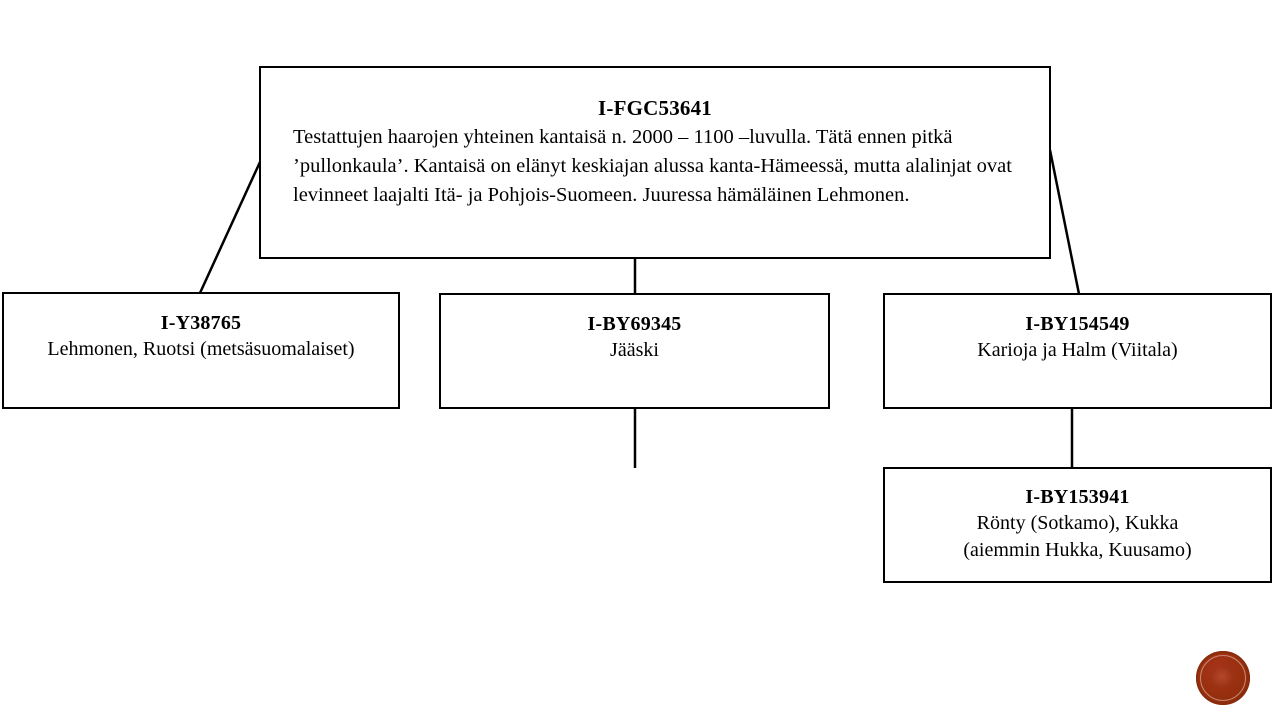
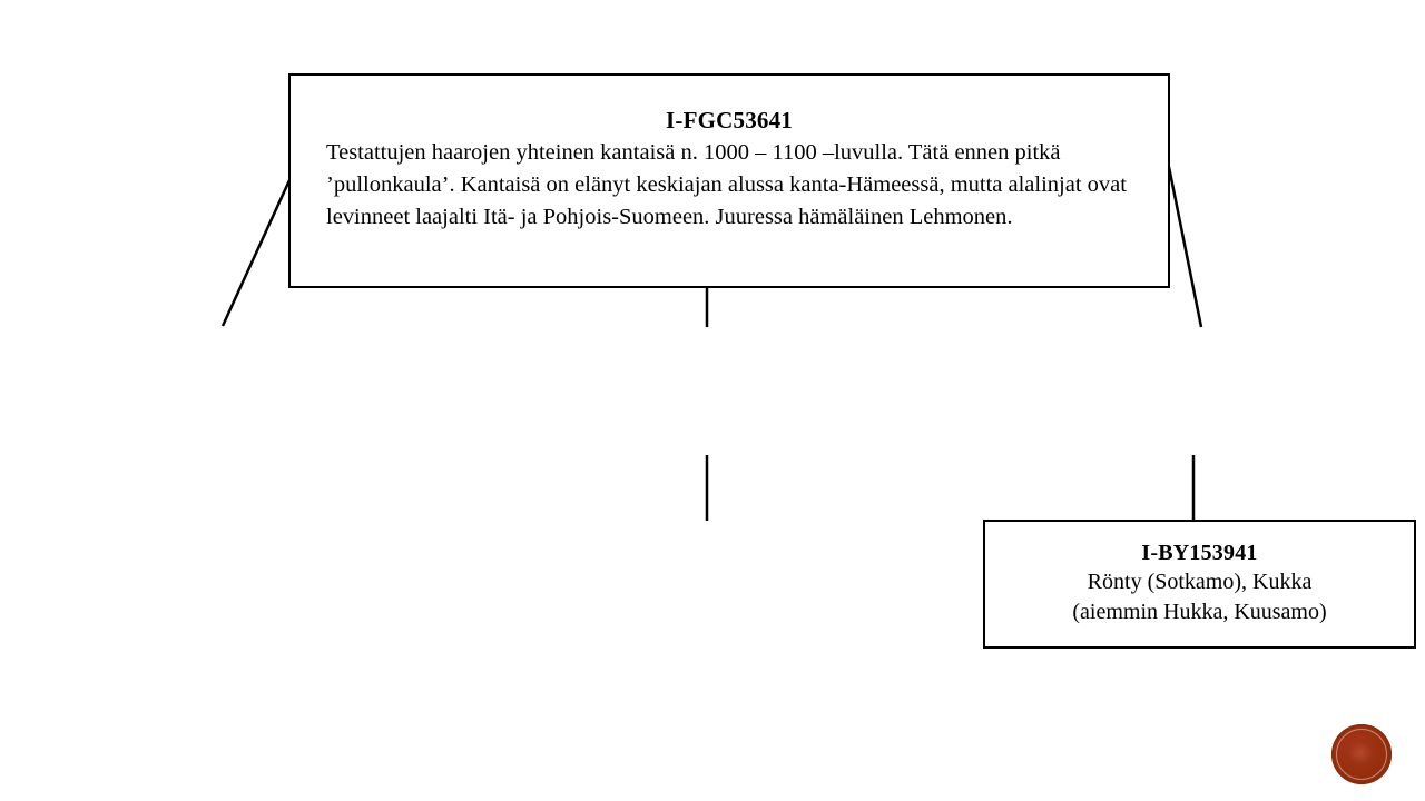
  I-FGC53641
- Testattujen haarojen yhteinen kantaisä n. 2000 – 1100 –luvulla. Tätä ennen pitkä ’pullonkaula’. Kantaisä on elänyt keskiajan alussa kanta-Hämeessä, mutta alalinjat ovat levinneet laajalti Itä- ja Pohjois-Suomeen. Juuressa hämäläinen Lehmonen.
+ Testattujen haarojen yhteinen kantaisä n. 1000 – 1100 –luvulla. Tätä ennen pitkä ’pullonkaula’. Kantaisä on elänyt keskiajan alussa kanta-Hämeessä, mutta alalinjat ovat levinneet laajalti Itä- ja Pohjois-Suomeen. Juuressa hämäläinen Lehmonen.
- I-Y38765
- Lehmonen, Ruotsi (metsäsuomalaiset)
- I-BY69345
- Jääski
- I-BY154549
- Karioja ja Halm (Viitala)
  I-BY153941
  Rönty (Sotkamo), Kukka
  (aiemmin Hukka, Kuusamo)
